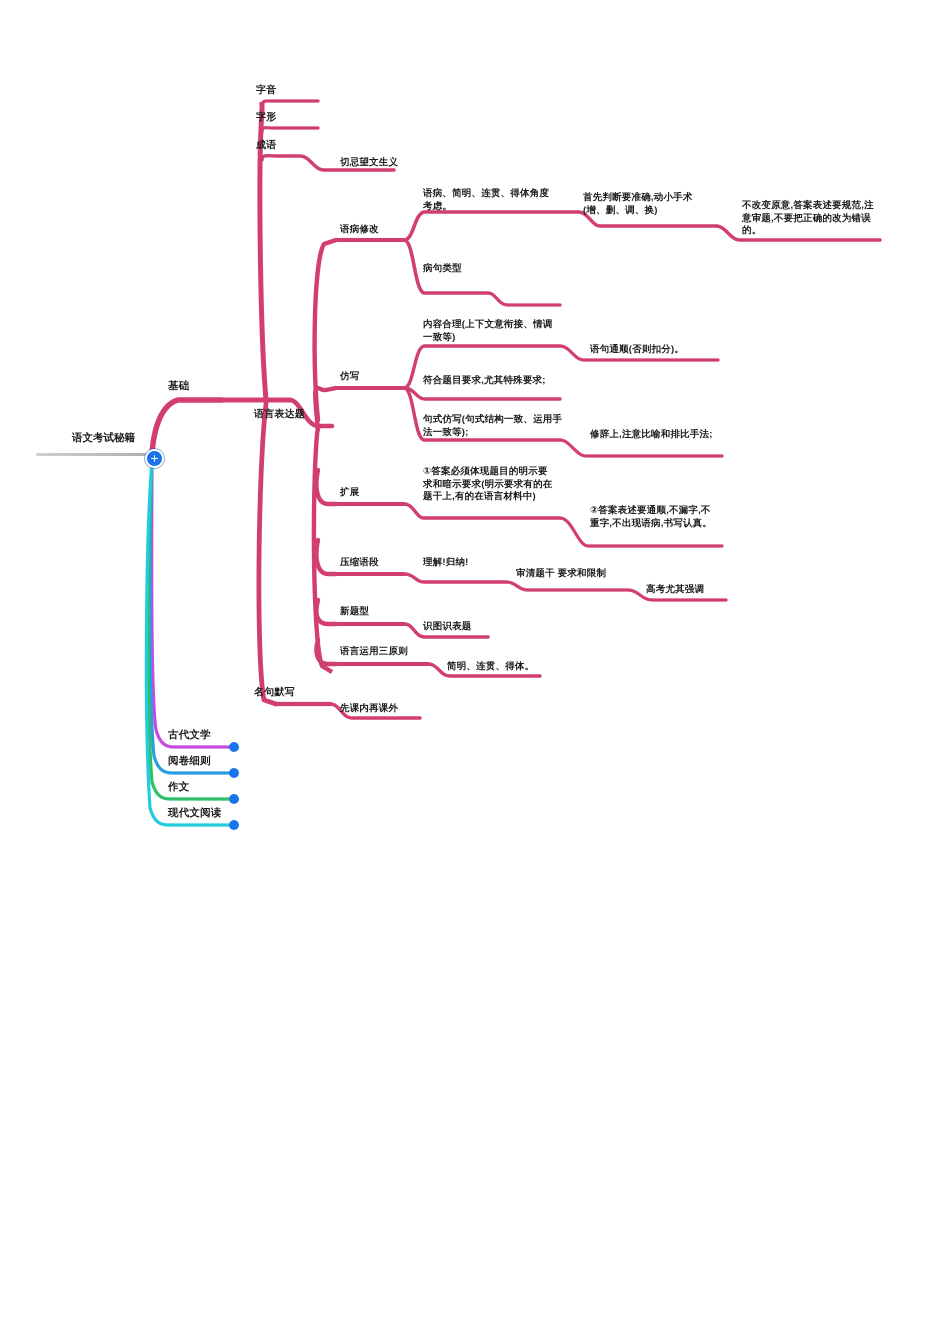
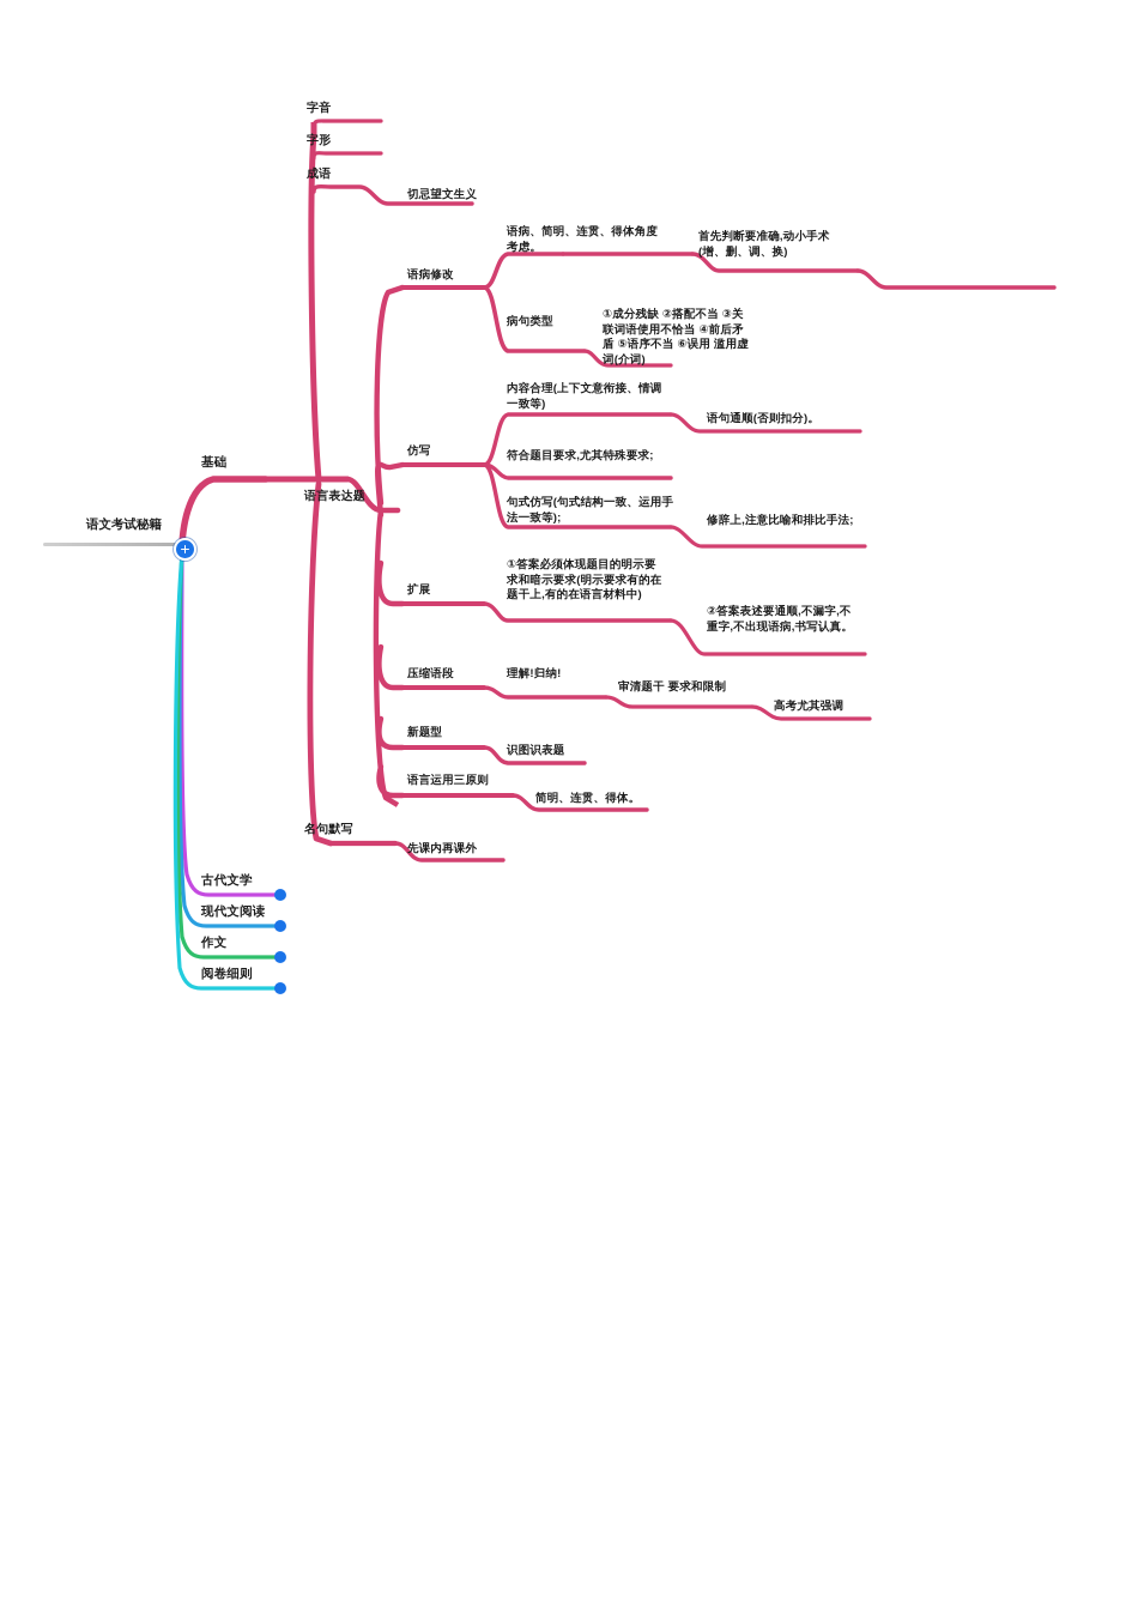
  语文考试秘籍
  基础
  语言表达题
  名句默写
  字音
  字形
  成语
  切忌望文生义
  语病修改
  语病、简明、连贯、得体角度考虑。
  首先判断要准确,动小手术(增、删、调、换)
- 不改变原意,答案表述要规范,注意审题,不要把正确的改为错误的。
  病句类型
+ ①成分残缺 ②搭配不当 ③关联词语使用不恰当 ④前后矛盾 ⑤语序不当 ⑥误用 滥用虚词(介词)
  仿写
  内容合理(上下文意衔接、情调一致等)
  语句通顺(否则扣分)。
  符合题目要求,尤其特殊要求;
  句式仿写(句式结构一致、运用手法一致等);
  修辞上,注意比喻和排比手法;
  扩展
  ①答案必须体现题目的明示要求和暗示要求(明示要求有的在题干上,有的在语言材料中)
  ②答案表述要通顺,不漏字,不重字,不出现语病,书写认真。
  压缩语段
  理解!归纳!
  审清题干 要求和限制
  高考尤其强调
  新题型
  识图识表题
  语言运用三原则
  简明、连贯、得体。
  先课内再课外
  古代文学
- 阅卷细则
+ 现代文阅读
  作文
- 现代文阅读
+ 阅卷细则
